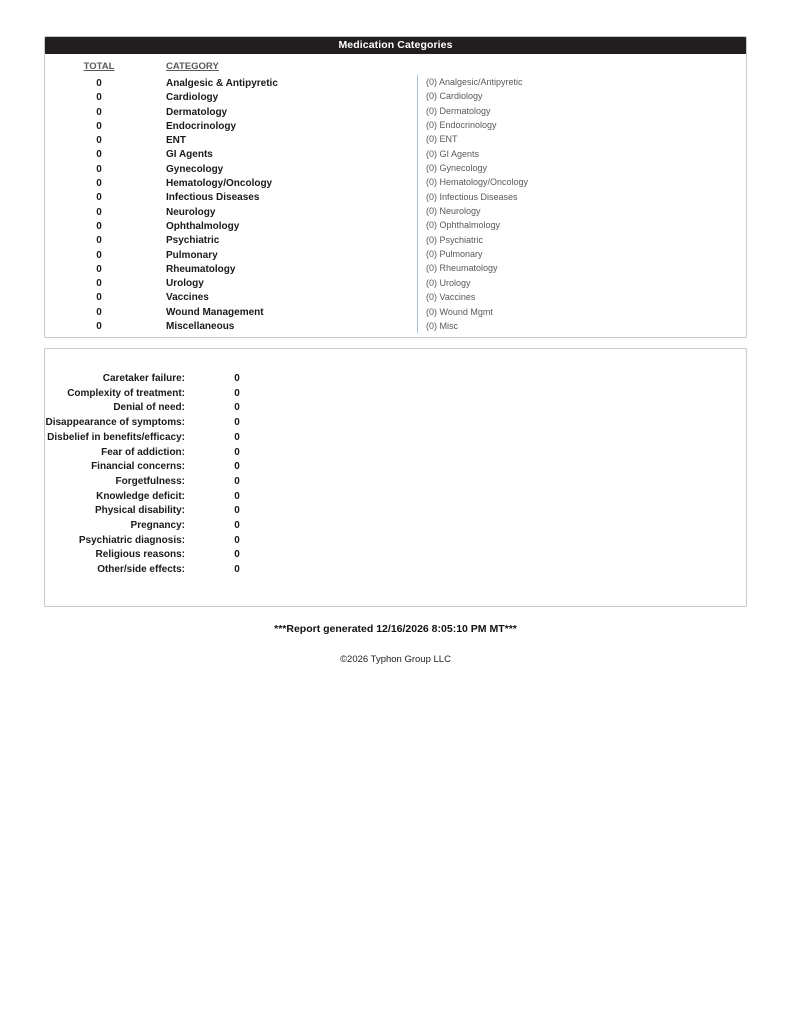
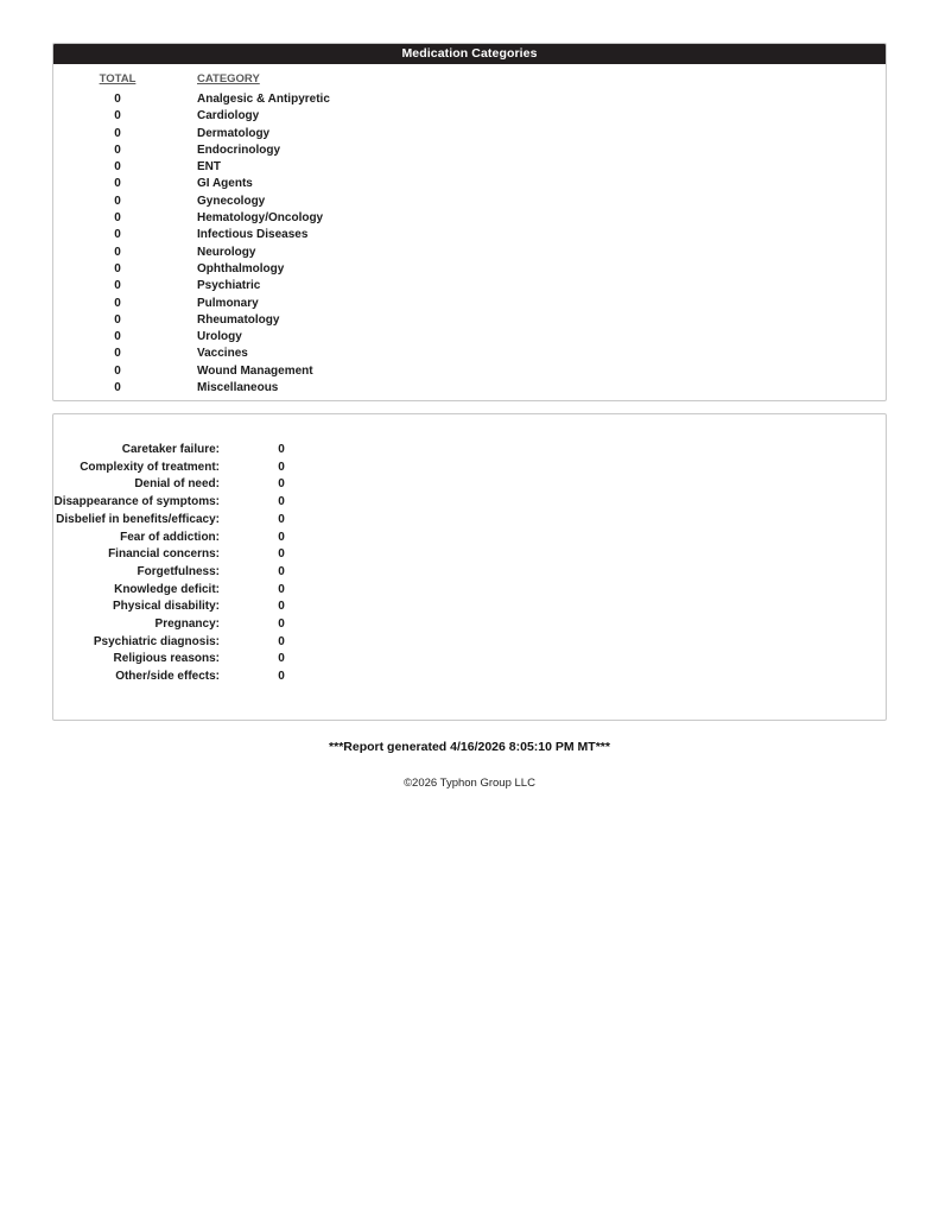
  Medication Categories
  TOTAL
  CATEGORY
  0
  Analgesic & Antipyretic
  0
  Cardiology
  0
  Dermatology
  0
  Endocrinology
  0
  ENT
  0
  GI Agents
  0
  Gynecology
  0
  Hematology/Oncology
  0
  Infectious Diseases
  0
  Neurology
  0
  Ophthalmology
  0
  Psychiatric
  0
  Pulmonary
  0
  Rheumatology
  0
  Urology
  0
  Vaccines
  0
  Wound Management
  0
  Miscellaneous
- (0) Analgesic/Antipyretic
- (0) Cardiology
- (0) Dermatology
- (0) Endocrinology
- (0) ENT
- (0) GI Agents
- (0) Gynecology
- (0) Hematology/Oncology
- (0) Infectious Diseases
- (0) Neurology
- (0) Ophthalmology
- (0) Psychiatric
- (0) Pulmonary
- (0) Rheumatology
- (0) Urology
- (0) Vaccines
- (0) Wound Mgmt
- (0) Misc
  Caretaker failure:
  0
  Complexity of treatment:
  0
  Denial of need:
  0
  Disappearance of symptoms:
  0
  Disbelief in benefits/efficacy:
  0
  Fear of addiction:
  0
  Financial concerns:
  0
  Forgetfulness:
  0
  Knowledge deficit:
  0
  Physical disability:
  0
  Pregnancy:
  0
  Psychiatric diagnosis:
  0
  Religious reasons:
  0
  Other/side effects:
  0
- ***Report generated 12/16/2026 8:05:10 PM MT***
+ ***Report generated 4/16/2026 8:05:10 PM MT***
  ©2026 Typhon Group LLC
